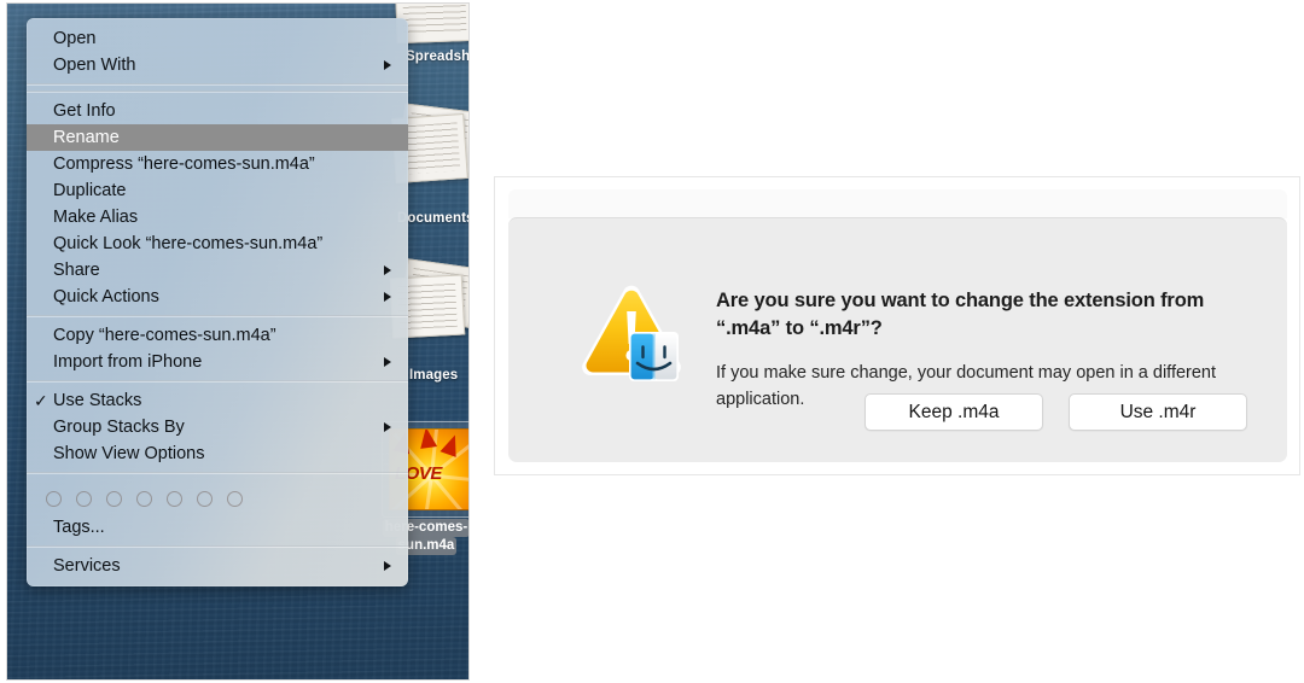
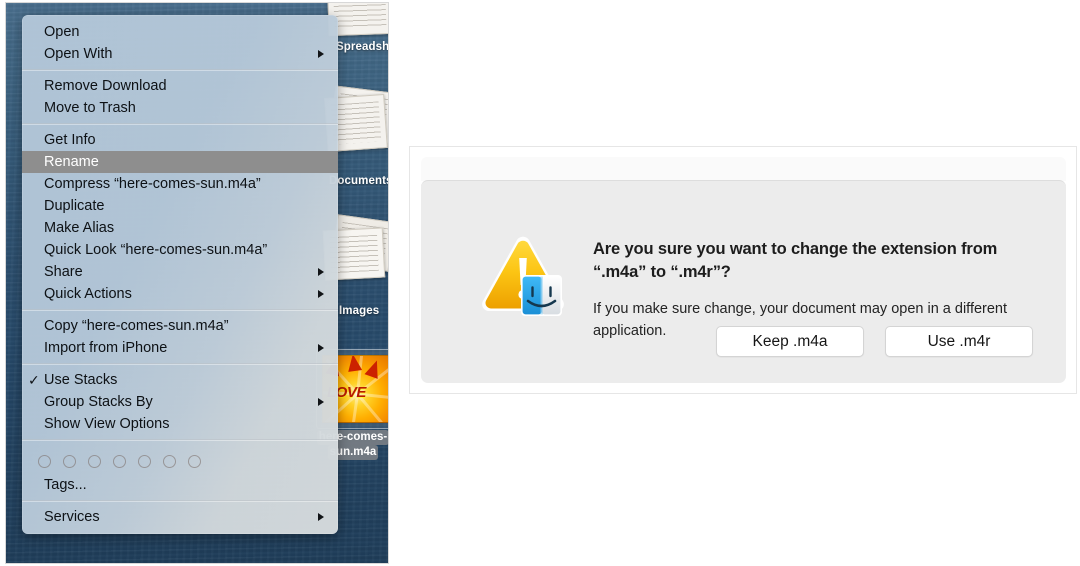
  ocument
  Images
  OVE
  e-comes-
  un.m4a
  Open
  Open With
+ Remove Download
+ Move to Trash
  Get Info
  Rename
  Compress “here-comes-sun.m4a”
  Duplicate
  Make Alias
  Quick Look “here-comes-sun.m4a”
  Share
  Quick Actions
  Copy “here-comes-sun.m4a”
  Import from iPhone
  Use Stacks
  Group Stacks By
  Show View Options
  Tags...
  Services
  Are you sure you want to change the extension from “.m4a” to “.m4r”?
  If you make sure change, your document may open in a different application.
  Keep .m4a
  Use .m4r
